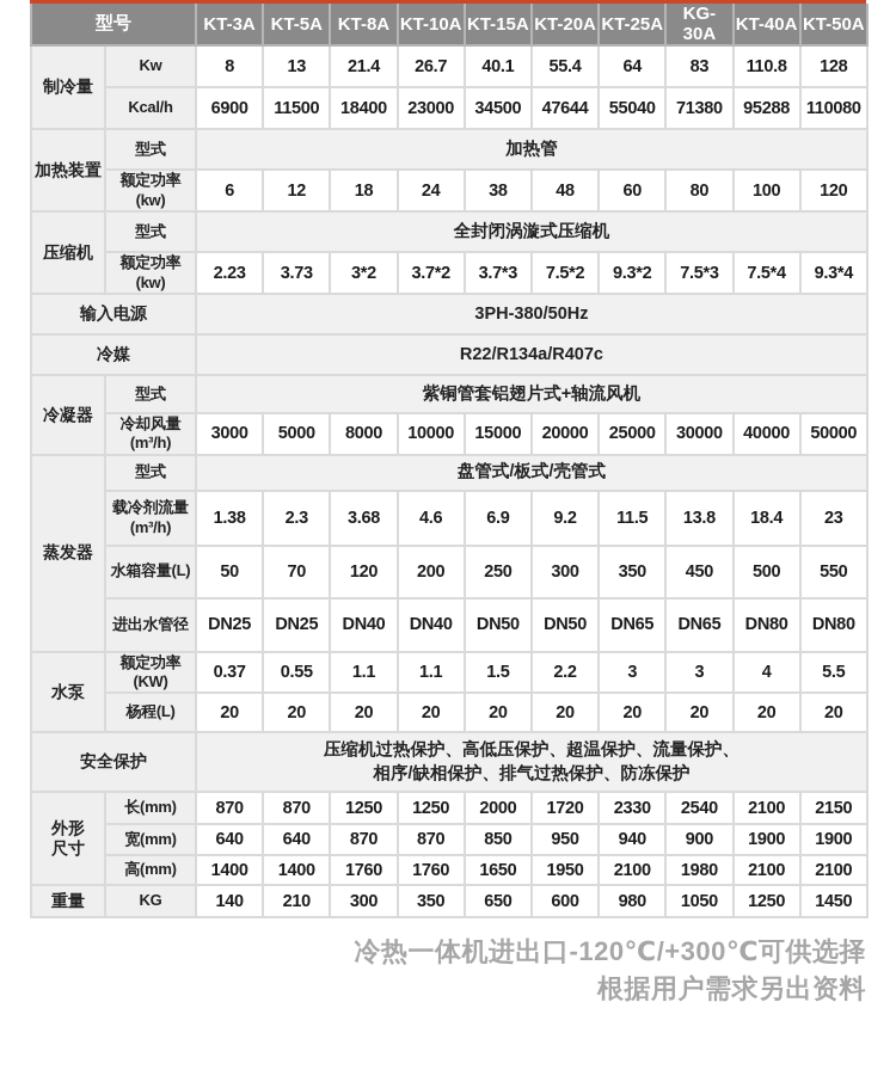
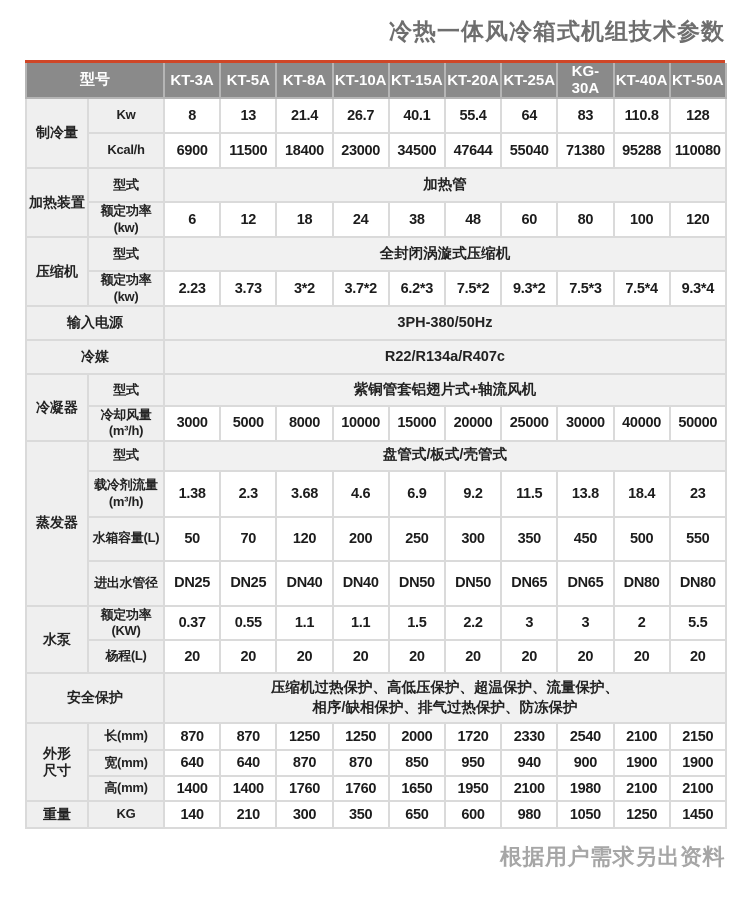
+ 冷热一体风冷箱式机组技术参数
  型号	KT-3A	KT-5A	KT-8A	KT-10A	KT-15A	KT-20A	KT-25A	KG-30A	KT-40A	KT-50A
  制冷量	Kw	8	13	21.4	26.7	40.1	55.4	64	83	110.8	128
  Kcal/h	6900	11500	18400	23000	34500	47644	55040	71380	95288	110080
  加热装置	型式	加热管
  额定功率(kw)	6	12	18	24	38	48	60	80	100	120
  压缩机	型式	全封闭涡漩式压缩机
- 额定功率(kw)	2.23	3.73	3*2	3.7*2	3.7*3	7.5*2	9.3*2	7.5*3	7.5*4	9.3*4
+ 额定功率(kw)	2.23	3.73	3*2	3.7*2	6.2*3	7.5*2	9.3*2	7.5*3	7.5*4	9.3*4
  输入电源	3PH-380/50Hz
  冷媒	R22/R134a/R407c
  冷凝器	型式	紫铜管套铝翅片式+轴流风机
  冷却风量(m³/h)	3000	5000	8000	10000	15000	20000	25000	30000	40000	50000
  蒸发器	型式	盘管式/板式/壳管式
  载冷剂流量 (m³/h)	1.38	2.3	3.68	4.6	6.9	9.2	11.5	13.8	18.4	23
  水箱容量(L)	50	70	120	200	250	300	350	450	500	550
  进出水管径	DN25	DN25	DN40	DN40	DN50	DN50	DN65	DN65	DN80	DN80
- 水泵	额定功率(KW)	0.37	0.55	1.1	1.1	1.5	2.2	3	3	4	5.5
+ 水泵	额定功率(KW)	0.37	0.55	1.1	1.1	1.5	2.2	3	3	2	5.5
  杨程(L)	20	20	20	20	20	20	20	20	20	20
  安全保护	压缩机过热保护、高低压保护、超温保护、流量保护、 相序/缺相保护、排气过热保护、防冻保护
  外形 尺寸	长(mm)	870	870	1250	1250	2000	1720	2330	2540	2100	2150
  宽(mm)	640	640	870	870	850	950	940	900	1900	1900
  高(mm)	1400	1400	1760	1760	1650	1950	2100	1980	2100	2100
  重量	KG	140	210	300	350	650	600	980	1050	1250	1450
- 冷热一体机进出口-120℃/+300℃可供选择
  根据用户需求另出资料
